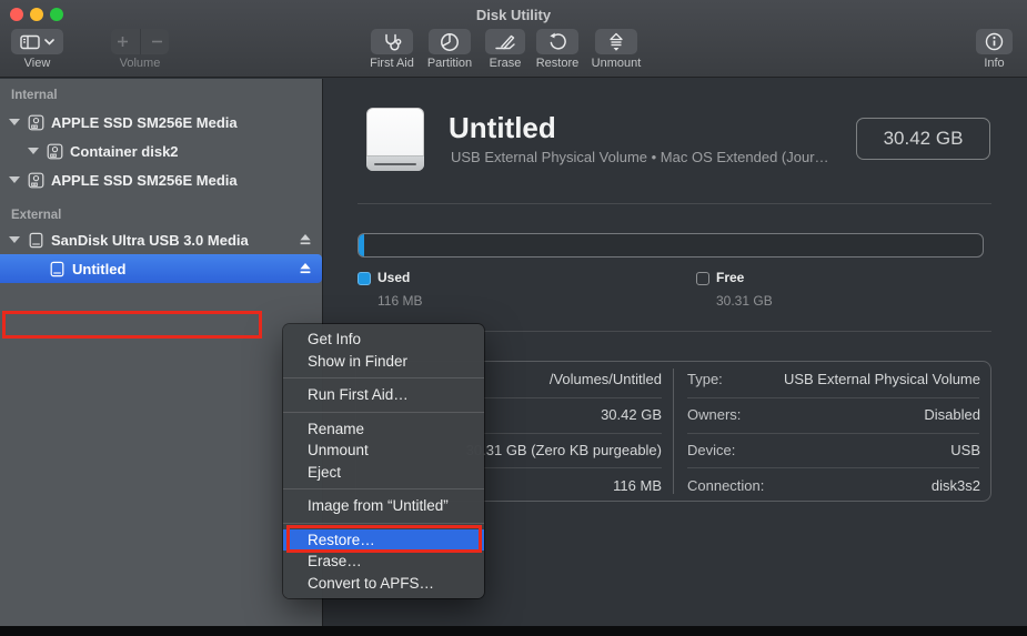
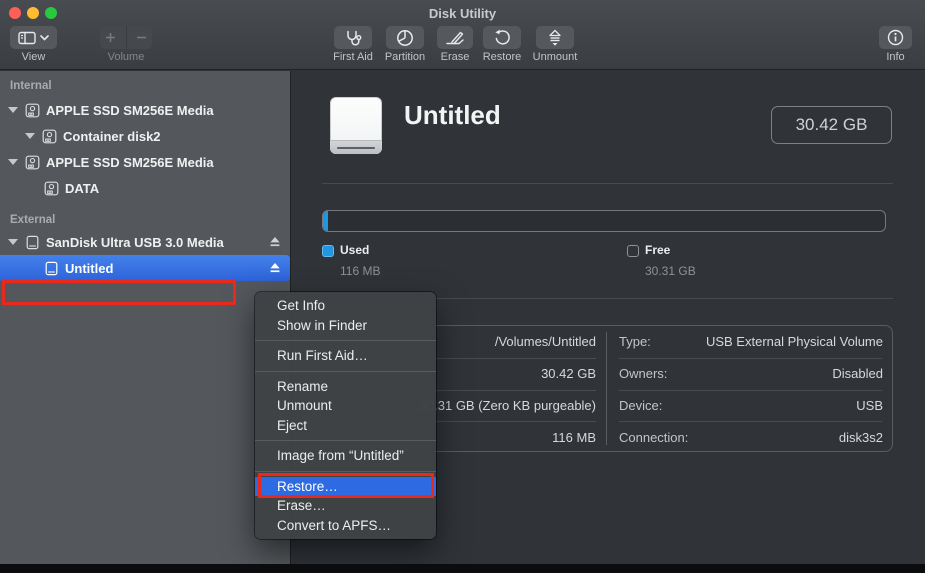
  Disk Utility
  View
  Volume
  First Aid
  Partition
  Erase
  Restore
  Unmount
  Info
  Internal
  APPLE SSD SM256E Media
  Container disk2
  APPLE SSD SM256E Media
+ DATA
  External
  SanDisk Ultra USB 3.0 Media
  Untitled
  Untitled
- USB External Physical Volume • Mac OS Extended (Jour…
  30.42 GB
  Used
  116 MB
  Free
  30.31 GB
  /Volumes/Untitled
  30.42 GB
  31 GB (Zero KB purgeable)
  116 MB
  Type:
  USB External Physical Volume
  Owners:
  Disabled
  Device:
  USB
  Connection:
  disk3s2
  Get Info
  Show in Finder
  Run First Aid…
  Rename
  Unmount
  Eject
  Image from “Untitled”
  Restore…
  Erase…
  Convert to APFS…
